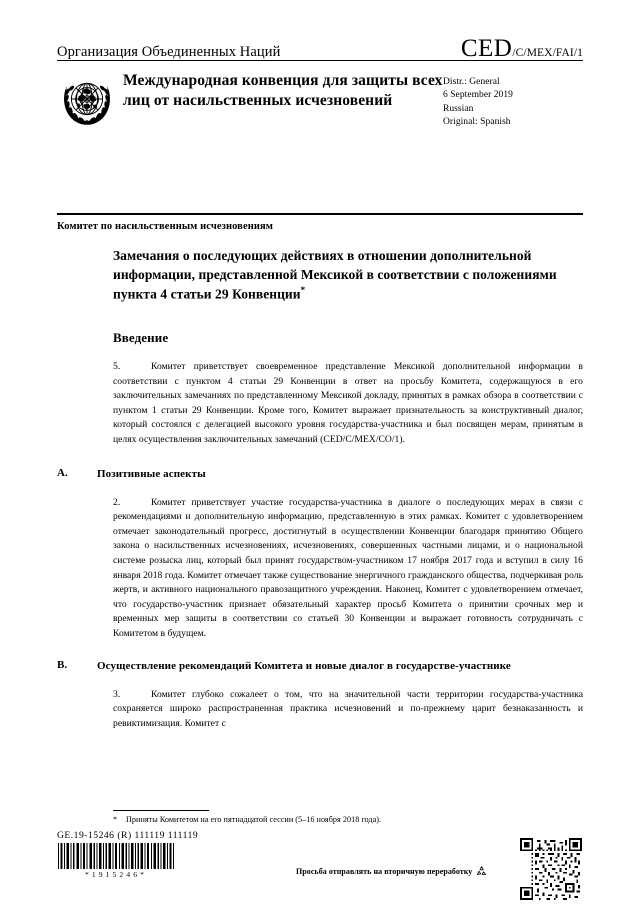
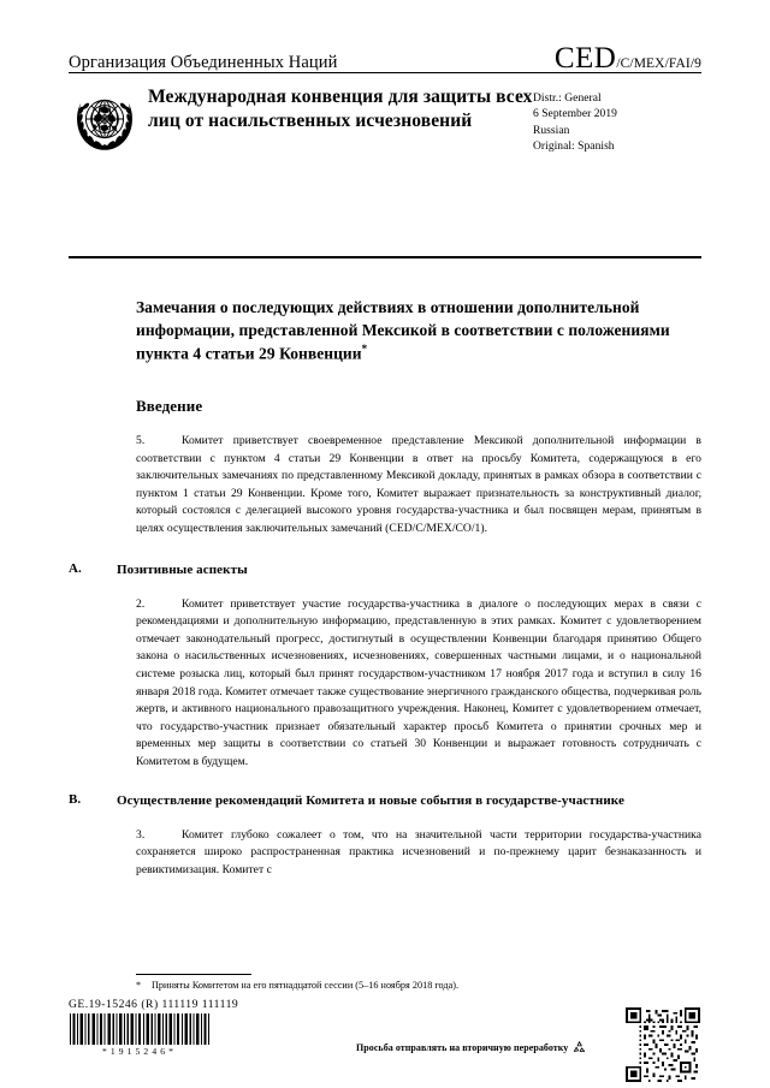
  Организация Объединенных Наций
  CED
- /C/MEX/FAI/1
+ /C/MEX/FAI/9
  Международная конвенция для защиты всех лиц от насильственных исчезновений
  Distr.: General
  6 September 2019
  Russian
  Original: Spanish
- Комитет по насильственным исчезновениям
  Замечания о последующих действиях в отношении дополнительной информации, представленной Мексикой в соответствии с положениями пункта 4 статьи 29 Конвенции*
  Введение
  5. Комитет приветствует своевременное представление Мексикой дополнительной информации в соответствии с пунктом 4 статьи 29 Конвенции в ответ на просьбу Комитета, содержащуюся в его заключительных замечаниях по представленному Мексикой докладу, принятых в рамках обзора в соответствии с пунктом 1 статьи 29 Конвенции. Кроме того, Комитет выражает признательность за конструктивный диалог, который состоялся с делегацией высокого уровня государства-участника и был посвящен мерам, принятым в целях осуществления заключительных замечаний (CED/C/MEX/CO/1).
  A.
  Позитивные аспекты
  2. Комитет приветствует участие государства-участника в диалоге о последующих мерах в связи с рекомендациями и дополнительную информацию, представленную в этих рамках. Комитет с удовлетворением отмечает законодательный прогресс, достигнутый в осуществлении Конвенции благодаря принятию Общего закона о насильственных исчезновениях, исчезновениях, совершенных частными лицами, и о национальной системе розыска лиц, который был принят государством-участником 17 ноября 2017 года и вступил в силу 16 января 2018 года. Комитет отмечает также существование энергичного гражданского общества, подчеркивая роль жертв, и активного национального правозащитного учреждения. Наконец, Комитет с удовлетворением отмечает, что государство-участник признает обязательный характер просьб Комитета о принятии срочных мер и временных мер защиты в соответствии со статьей 30 Конвенции и выражает готовность сотрудничать с Комитетом в будущем.
  B.
- Осуществление рекомендаций Комитета и новые диалог в государстве-участнике
+ Осуществление рекомендаций Комитета и новые события в государстве-участнике
  3. Комитет глубоко сожалеет о том, что на значительной части территории государства-участника сохраняется широко распространенная практика исчезновений и по-прежнему царит безнаказанность и ревиктимизация. Комитет с
  * Приняты Комитетом на его пятнадцатой сессии (5–16 ноября 2018 года).
  GE.19-15246 (R) 111119 111119
  *1915246*
  Просьба отправлять на вторичную переработку
